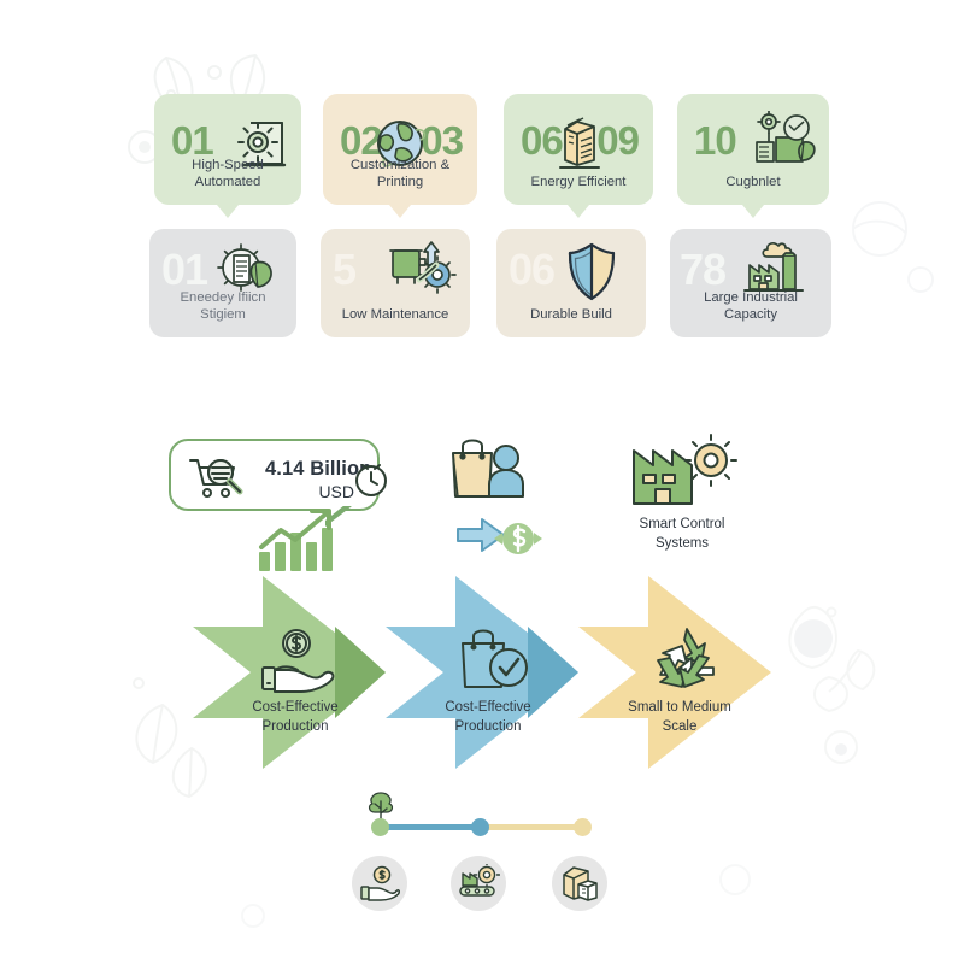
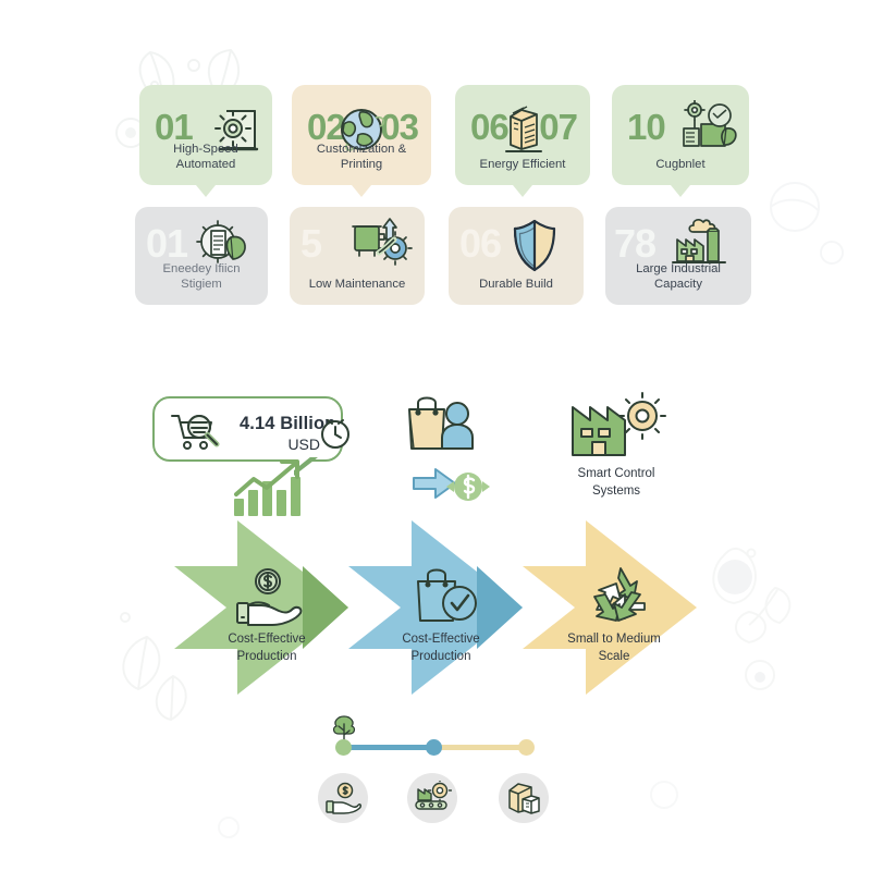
  01
  High-Speed Automated
  02
  03
  Customization & Printing
  06
- 09
+ 07
  Energy Efficient
  10
  Cugbnlet
  01
  Eneedey Ifiicn
  Stigiem
  Low Maintenance
  Durable Build
  78
  Large Industrial Capacity
  4.14 Billio
  USD
  Smart Control
  Systems
  Cost-Effective
  Production
  Cost-Effective
  Production
  Small to Medium
  Scale
